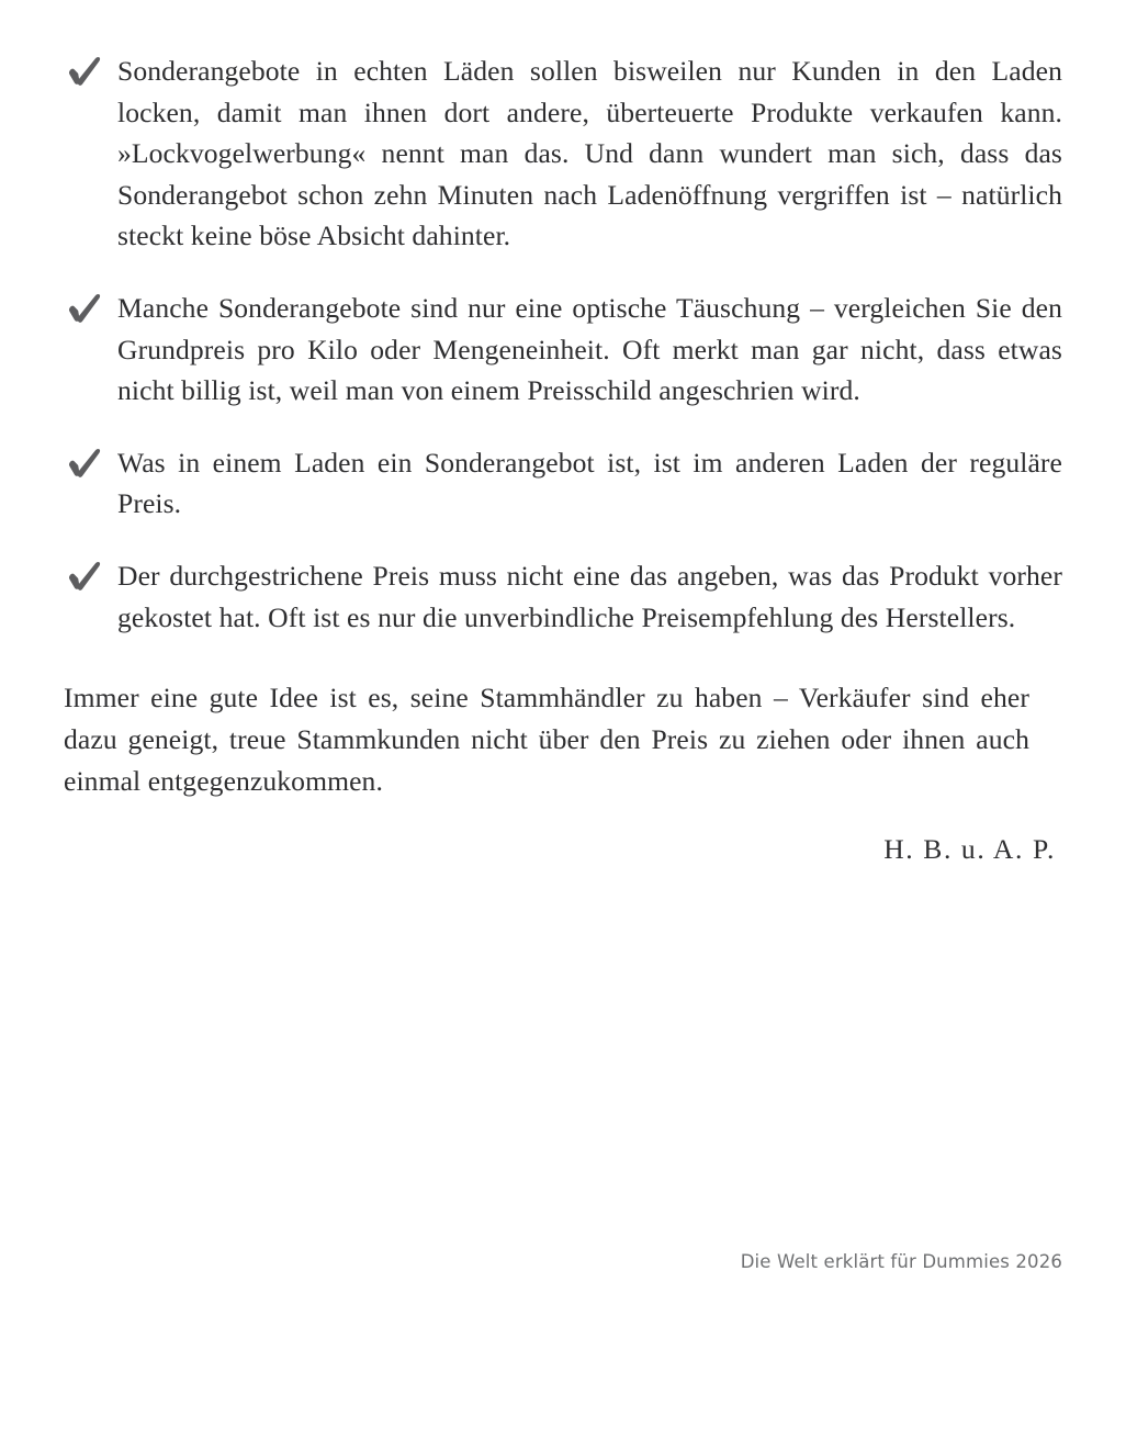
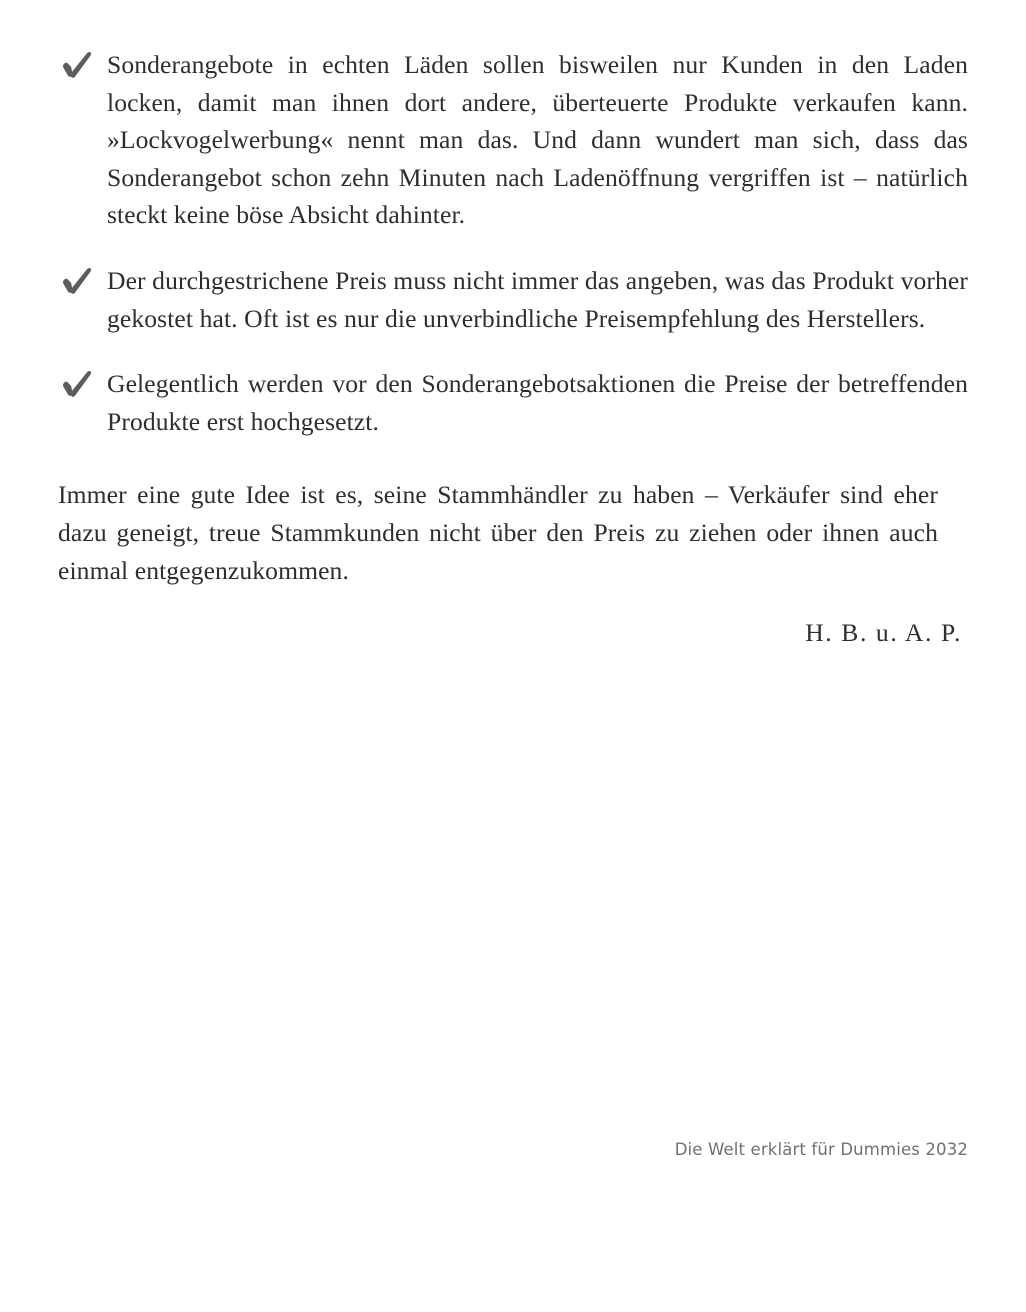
  Sonderangebote in echten Läden sollen bisweilen nur Kunden in den Laden locken, damit man ihnen dort andere, überteuerte Produkte verkaufen kann. »Lockvogelwerbung« nennt man das. Und dann wundert man sich, dass das Sonderangebot schon zehn Minuten nach Ladenöffnung vergriffen ist – natürlich steckt keine böse Absicht dahinter.
- Manche Sonderangebote sind nur eine optische Täuschung – vergleichen Sie den Grundpreis pro Kilo oder Mengeneinheit. Oft merkt man gar nicht, dass etwas nicht billig ist, weil man von einem Preisschild angeschrien wird.
- Was in einem Laden ein Sonderangebot ist, ist im anderen Laden der reguläre Preis.
- Der durchgestrichene Preis muss nicht eine das angeben, was das Produkt vorher gekostet hat. Oft ist es nur die unverbindliche Preisempfehlung des Herstellers.
+ Der durchgestrichene Preis muss nicht immer das angeben, was das Produkt vorher gekostet hat. Oft ist es nur die unverbindliche Preisempfehlung des Herstellers.
+ Gelegentlich werden vor den Sonderangebotsaktionen die Preise der betreffenden Produkte erst hochgesetzt.
  Immer eine gute Idee ist es, seine Stammhändler zu haben – Verkäufer sind eher dazu geneigt, treue Stammkunden nicht über den Preis zu ziehen oder ihnen auch einmal entgegenzukommen.
  H. B. u. A. P.
- Die Welt erklärt für Dummies 2026
+ Die Welt erklärt für Dummies 2032
